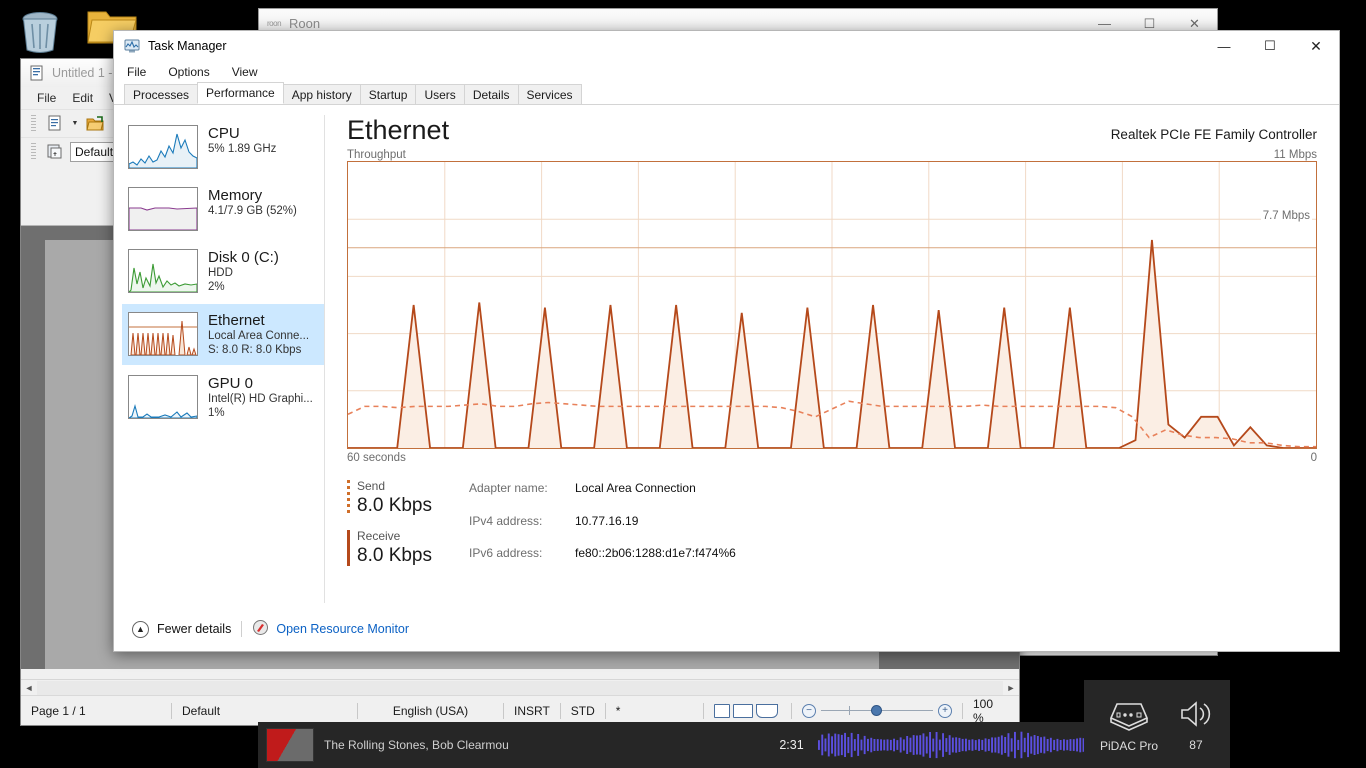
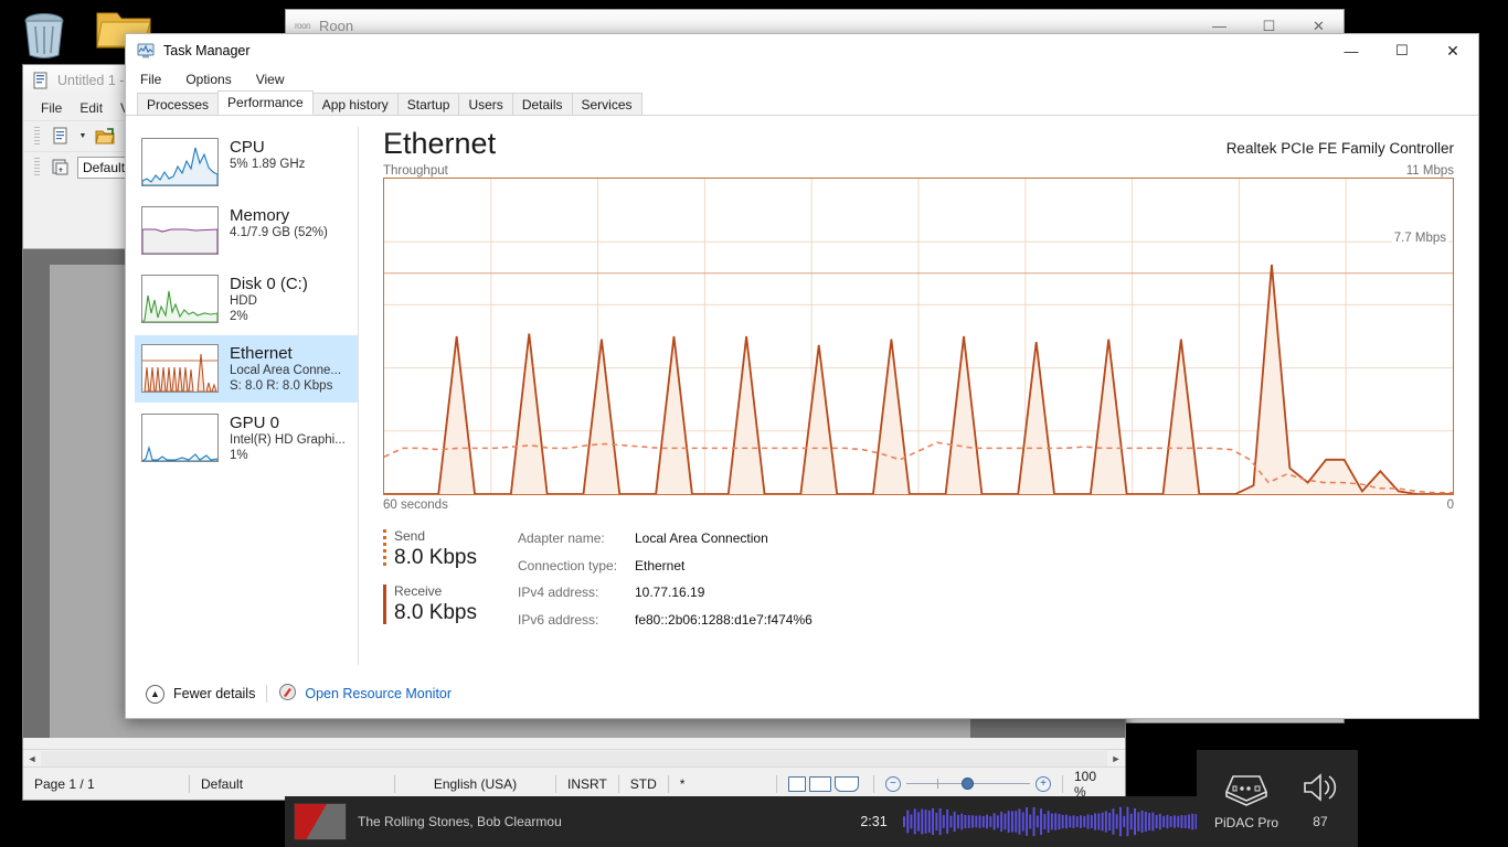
  roon
  Roon
  —
  ☐
  ✕
  Untitled 1 -
  File
  Edit
  Default
  ◄
  ►
  Page 1 / 1
  Default
  English (USA)
  INSRT
  STD
  *
  −
  +
  100 %
  Task Manager
  —
  ☐
  ✕
  File
  Options
  View
  Processes
  Performance
  App history
  Startup
  Users
  Details
  Services
  CPU
  5% 1.89 GHz
  Memory
  4.1/7.9 GB (52%)
  Disk 0 (C:)
  HDD
  2%
  Ethernet
  Local Area Conne...
  S: 8.0 R: 8.0 Kbps
  GPU 0
  Intel(R) HD Graphi...
  1%
  Ethernet
  Realtek PCIe FE Family Controller
  Throughput
  11 Mbps
  7.7 Mbps
  60 seconds
  0
  Send
  8.0 Kbps
  Receive
  8.0 Kbps
  Adapter name:	Local Area Connection
+ Connection type:	Ethernet
  IPv4 address:	10.77.16.19
  IPv6 address:	fe80::2b06:1288:d1e7:f474%6
  ▲
  Fewer details
  Open Resource Monitor
  The Rolling Stones, Bob Clearmou
  2:31
  PiDAC Pro
  87
